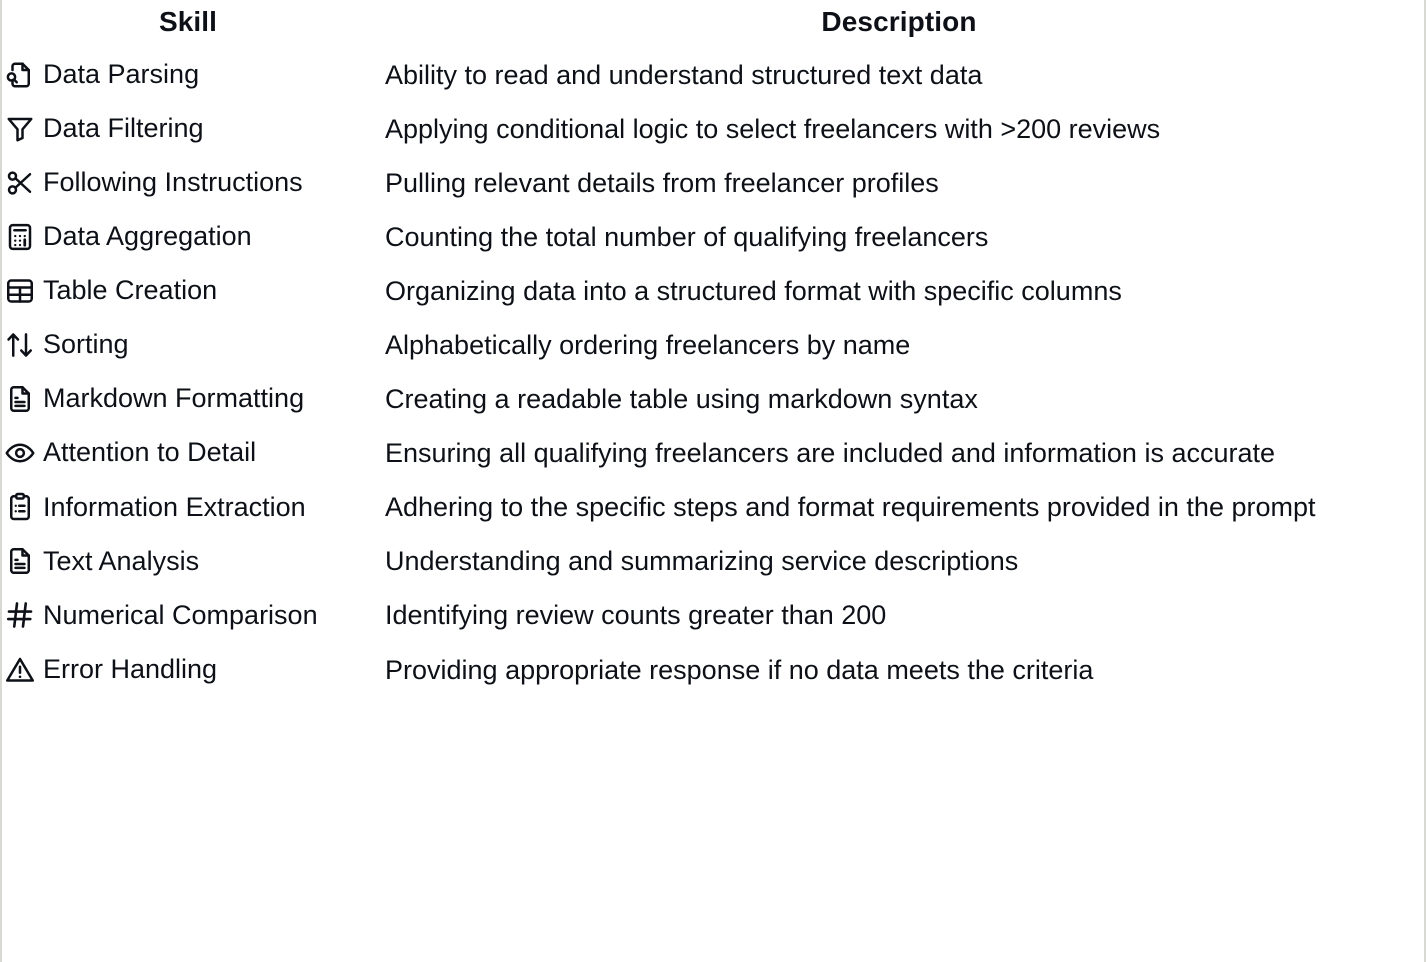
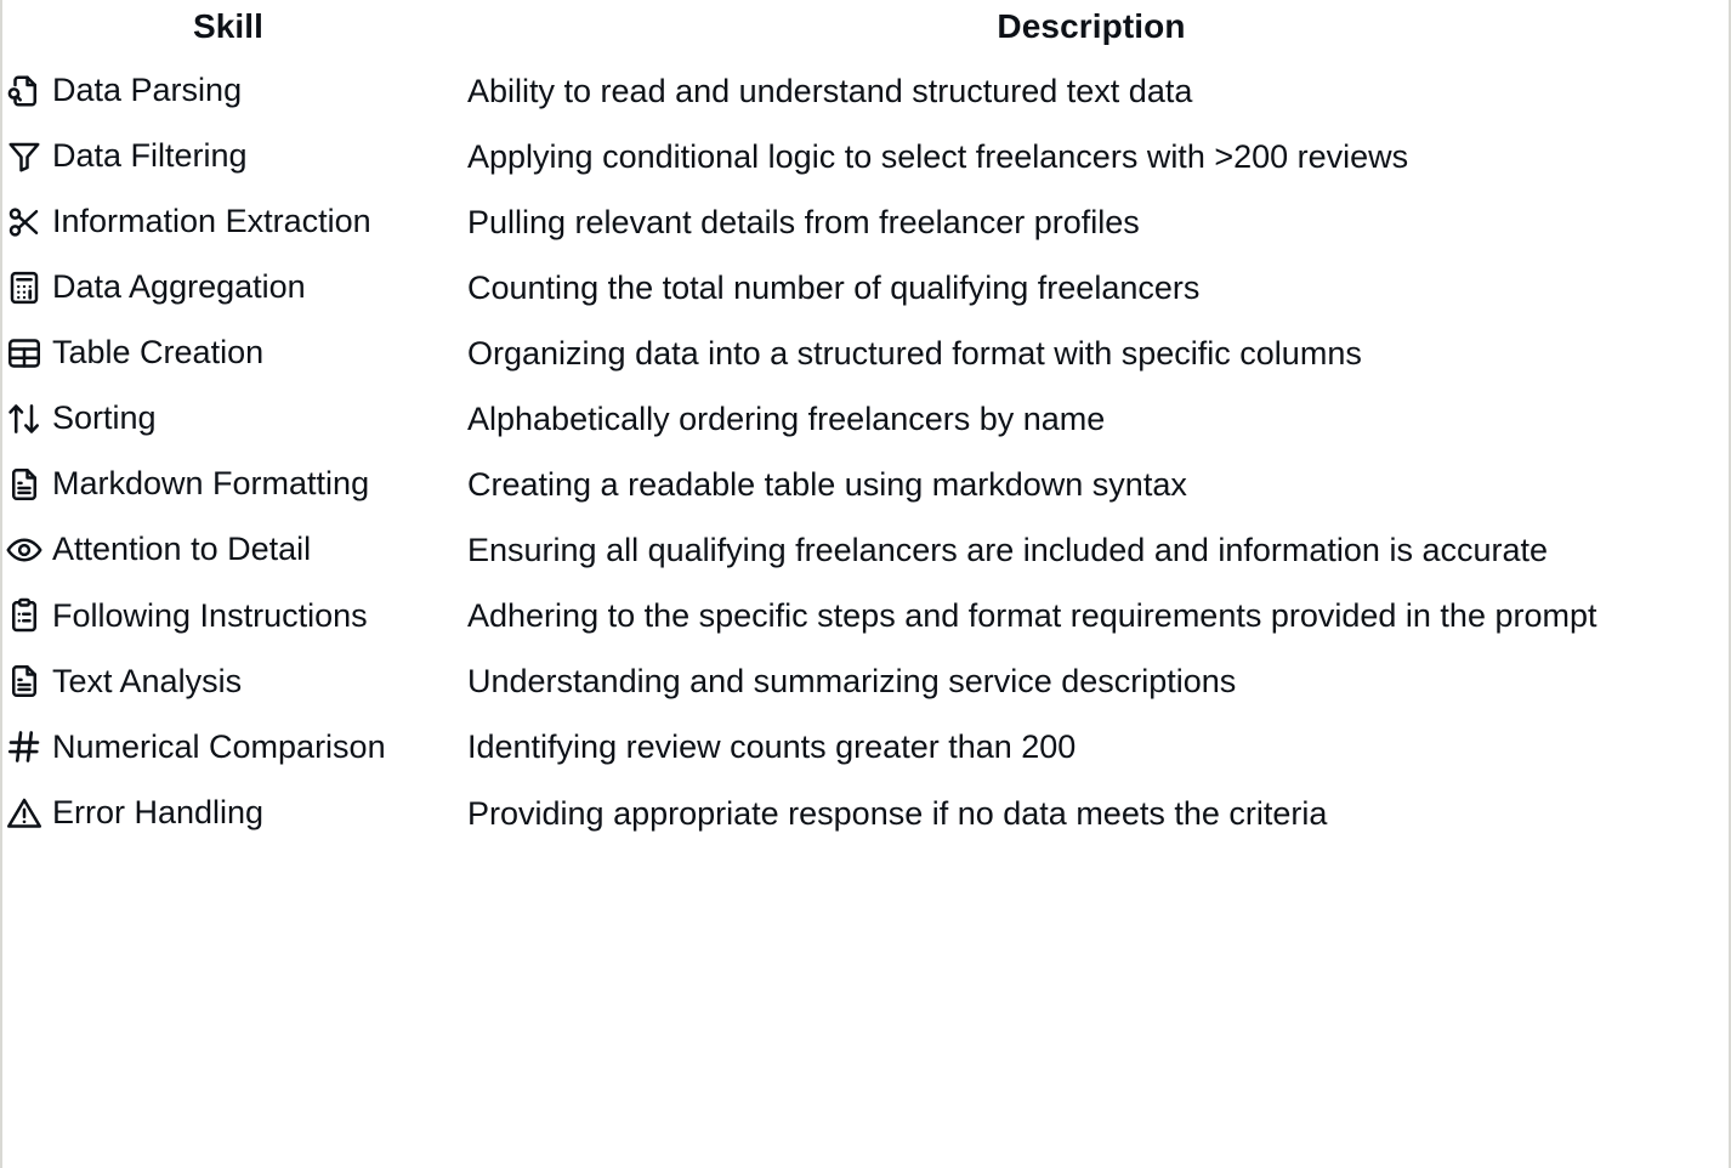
  Skill	Description
  Data Parsing	Ability to read and understand structured text data
  Data Filtering	Applying conditional logic to select freelancers with >200 reviews
- Following Instructions	Pulling relevant details from freelancer profiles
+ Information Extraction	Pulling relevant details from freelancer profiles
  Data Aggregation	Counting the total number of qualifying freelancers
  Table Creation	Organizing data into a structured format with specific columns
  Sorting	Alphabetically ordering freelancers by name
  Markdown Formatting	Creating a readable table using markdown syntax
  Attention to Detail	Ensuring all qualifying freelancers are included and information is accurate
- Information Extraction	Adhering to the specific steps and format requirements provided in the prompt
+ Following Instructions	Adhering to the specific steps and format requirements provided in the prompt
  Text Analysis	Understanding and summarizing service descriptions
  Numerical Comparison	Identifying review counts greater than 200
  Error Handling	Providing appropriate response if no data meets the criteria
